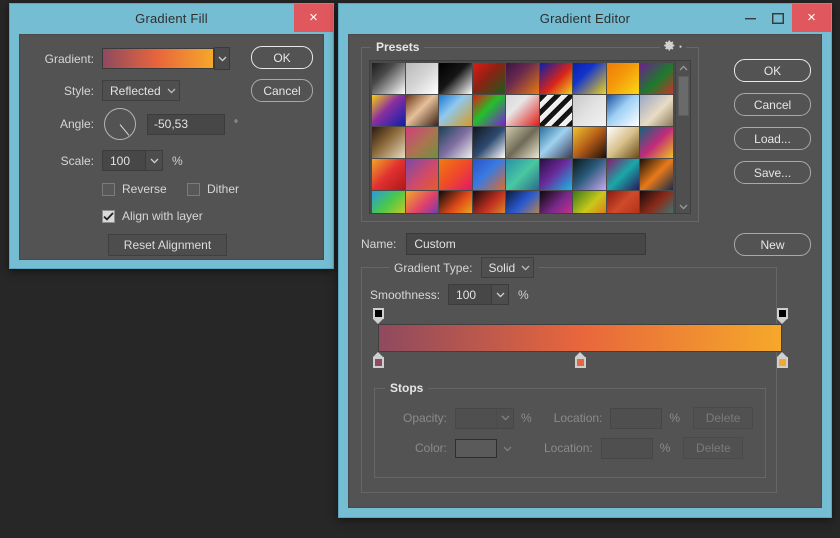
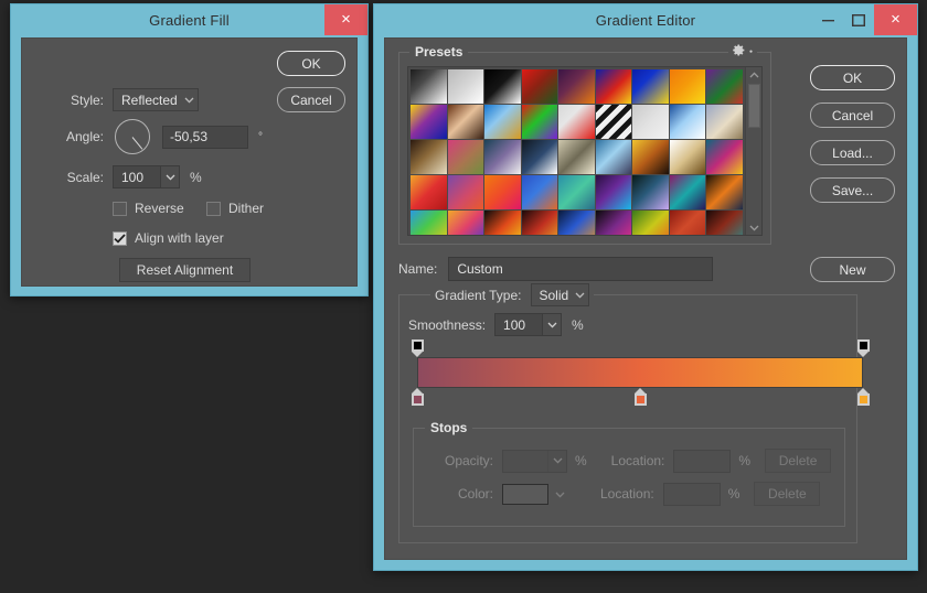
  Gradient Fill
  ×
- Gradient:
  Style:
  Reflected
  Angle:
  -50,53
  °
  Scale:
  100
  %
  Reverse
  Dither
  Align with layer
  Reset Alignment
  OK
  Cancel
  Gradient Editor
  ×
  Presets
  Name:
  Custom
  Gradient Type:
  Solid
  Smoothness:
  100
  %
  Stops
  Opacity:
  %
  Location:
  %
  Delete
  Color:
  Location:
  %
  Delete
  OK
  Cancel
  Load...
  Save...
  New
